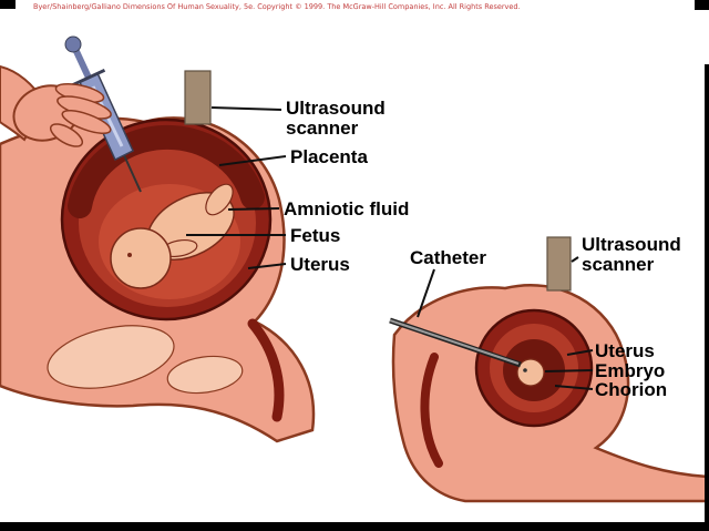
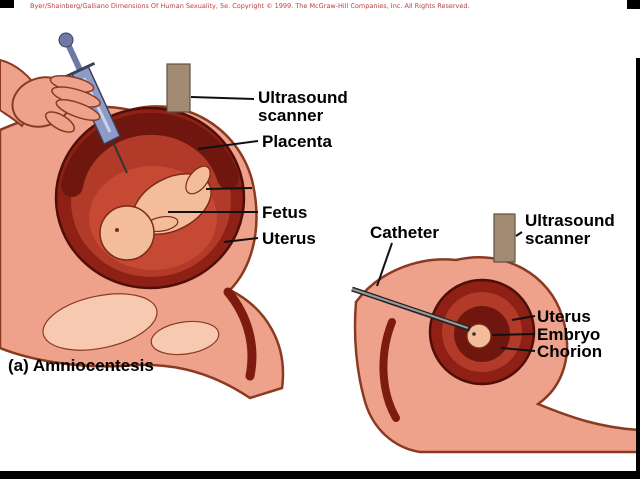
  Byer/Shainberg/Galliano Dimensions Of Human Sexuality, 5e. Copyright © 1999. The McGraw-Hill Companies, Inc. All Rights Reserved.
  Ultrasound
  scanner
  Placenta
- Amniotic fluid
  Fetus
  Uterus
+ (a) Amniocentesis
  Catheter
  Ultrasound
  scanner
  Uterus
  Embryo
  Chorion
